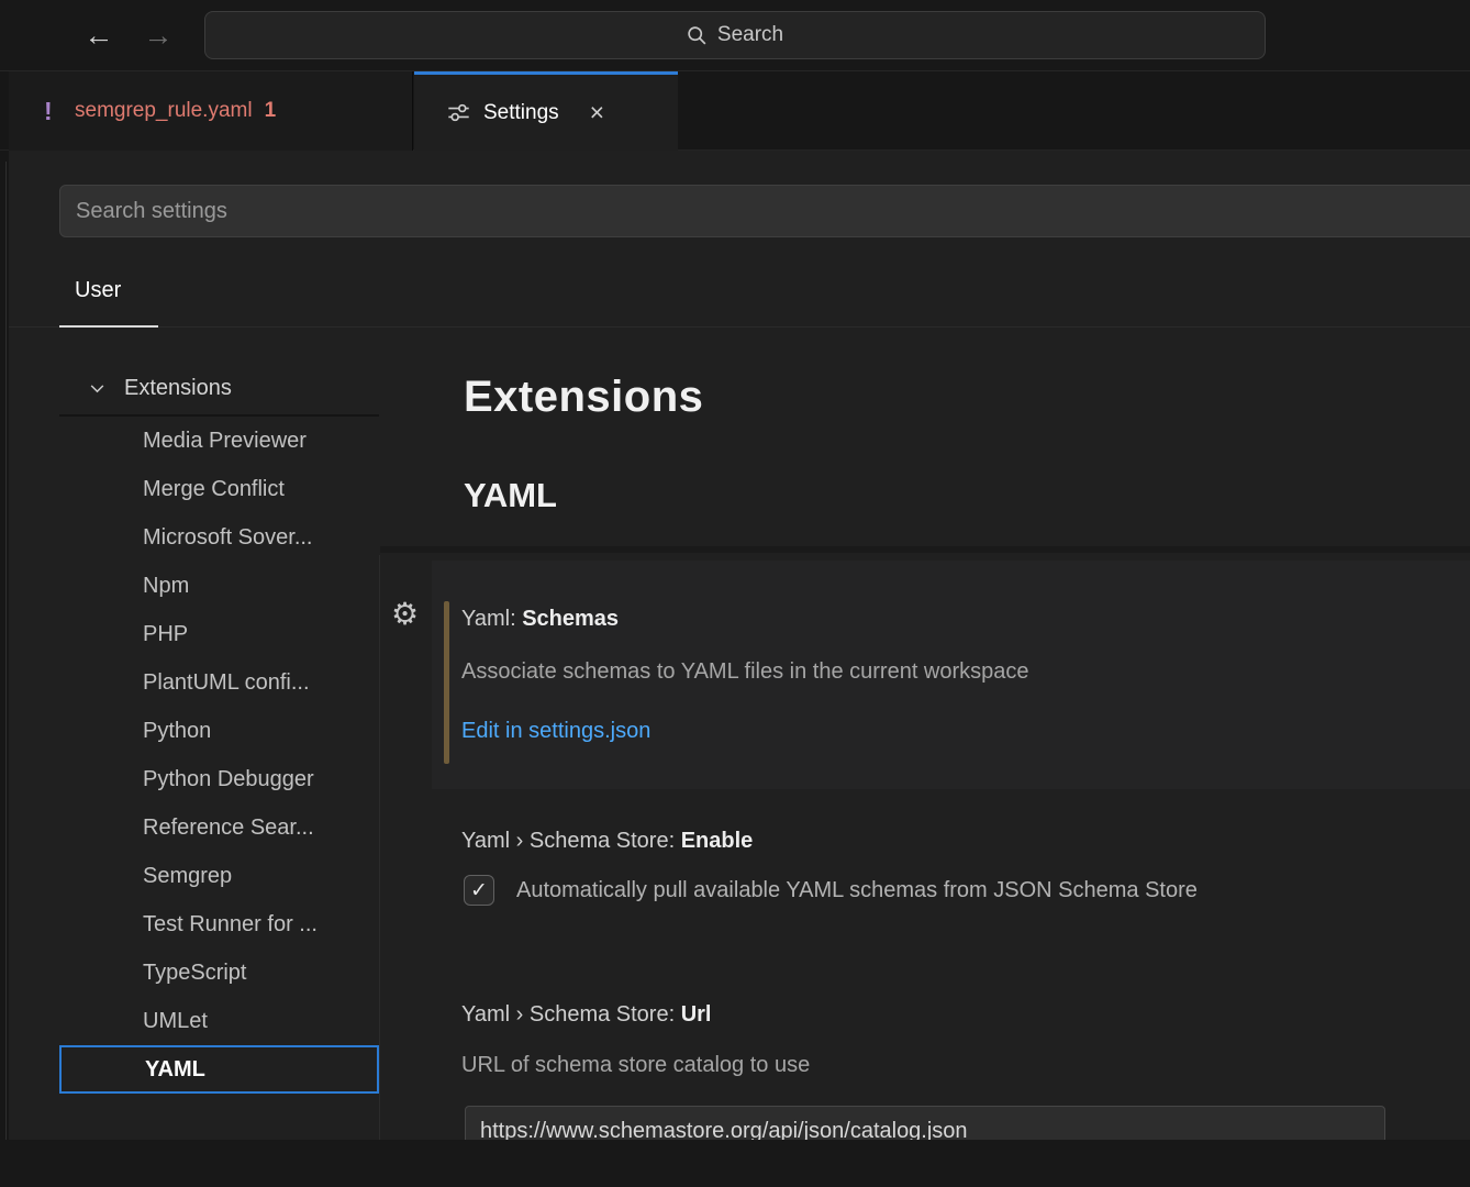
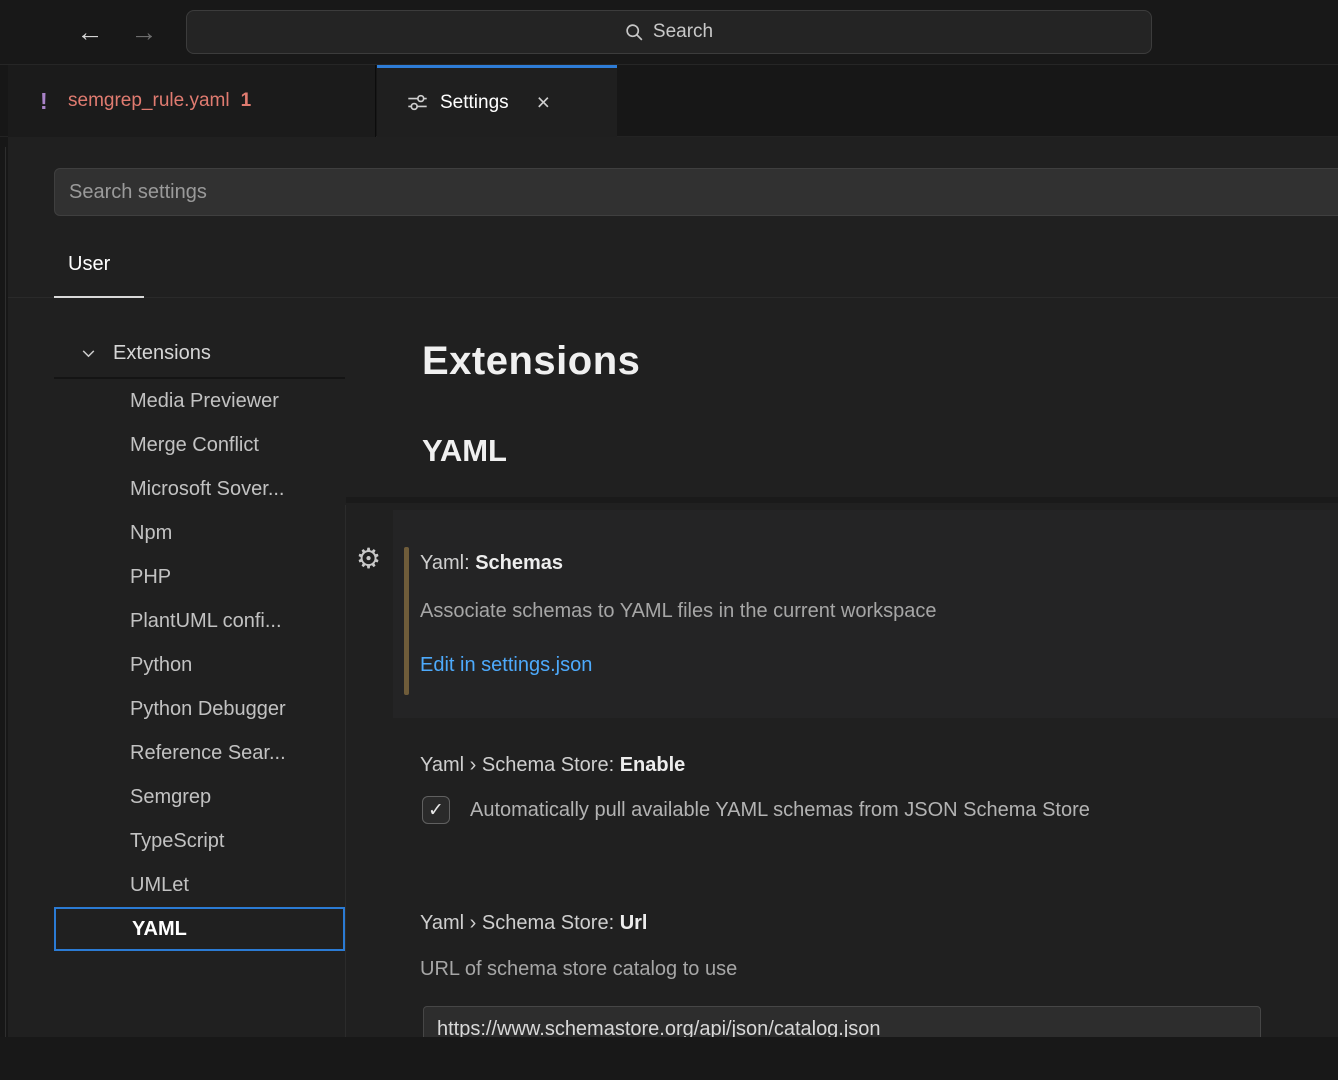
  ←
  →
  Search
  !
  semgrep_rule.yaml
  1
  Settings
  ×
  Search settings
  User
  Extensions
  Media Previewer
  Merge Conflict
  Microsoft Sover...
  Npm
  PHP
  PlantUML confi...
  Python
  Python Debugger
  Reference Sear...
  Semgrep
- Test Runner for ...
  TypeScript
  UMLet
  YAML
  Extensions
  YAML
  ⚙
  Yaml: Schemas
  Associate schemas to YAML files in the current workspace
  Edit in settings.json
  Yaml › Schema Store: Enable
  ✓
  Automatically pull available YAML schemas from JSON Schema Store
  Yaml › Schema Store: Url
  URL of schema store catalog to use
  https://www.schemastore.org/api/json/catalog.json
